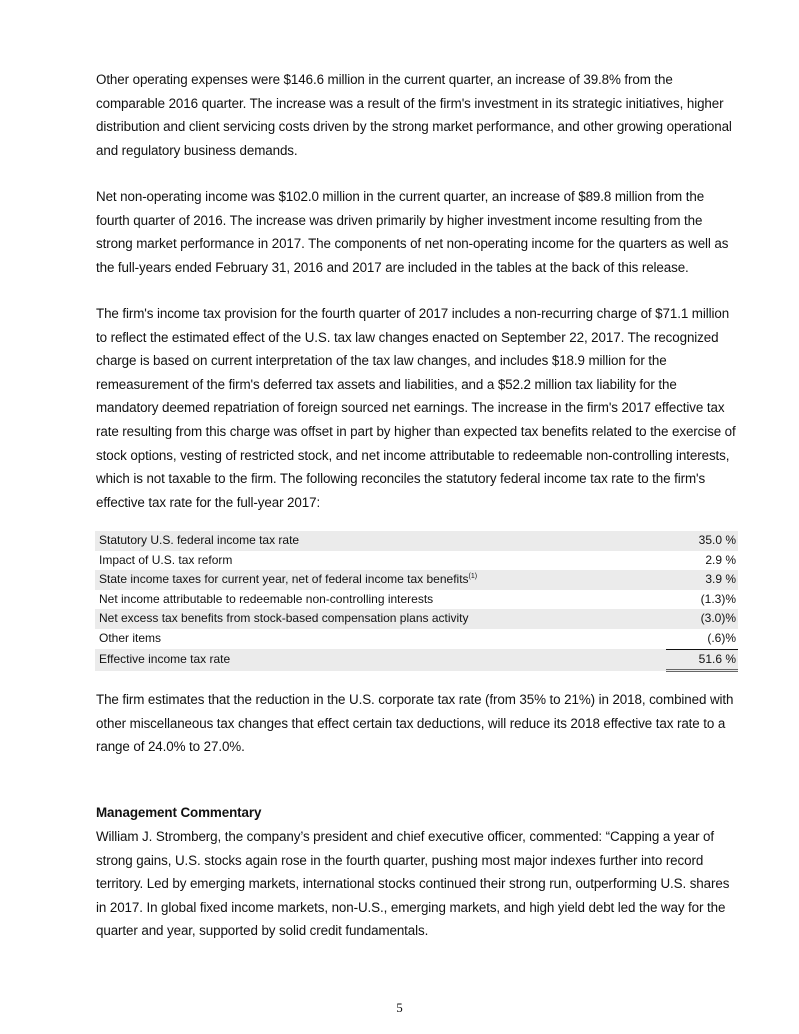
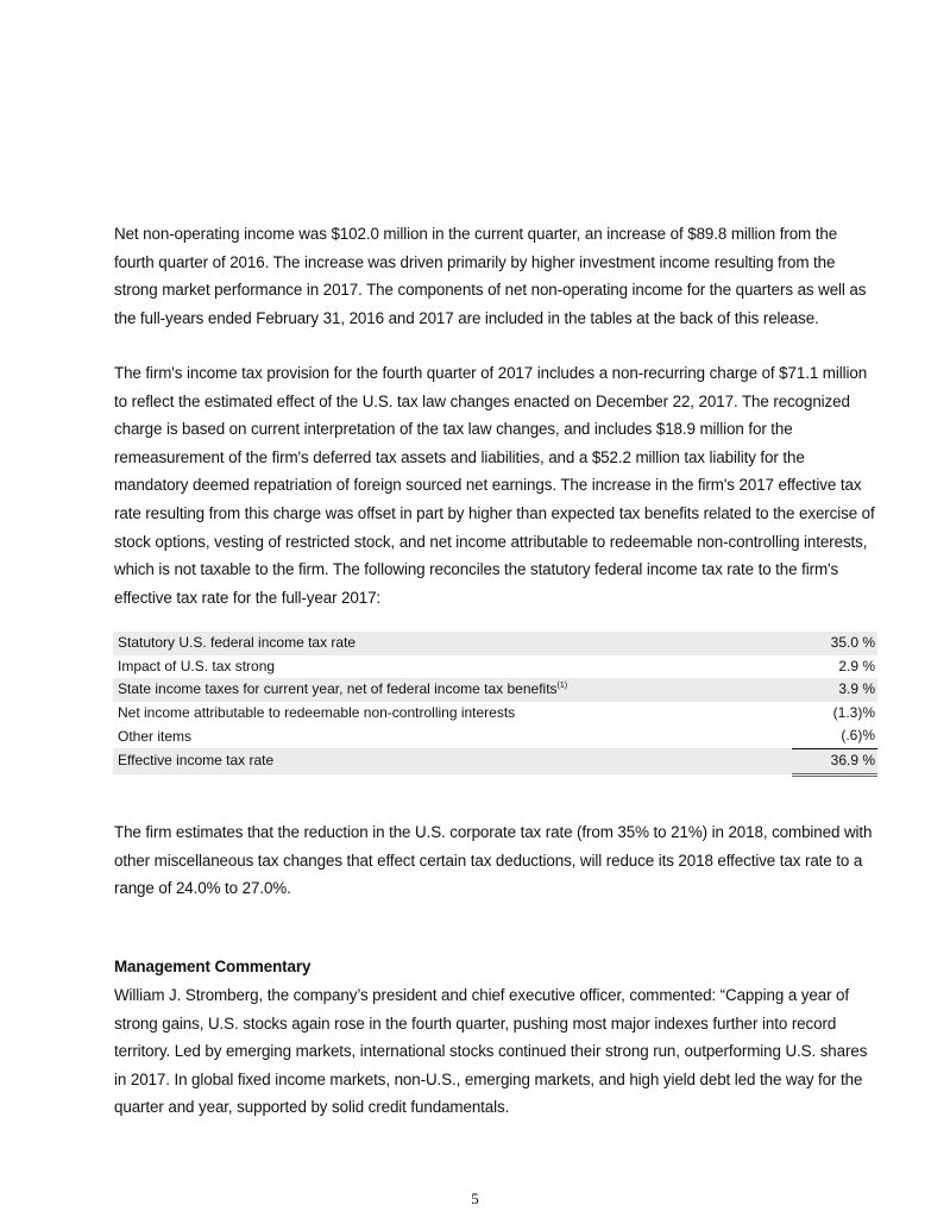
- Other operating expenses were $146.6 million in the current quarter, an increase of 39.8% from the comparable 2016 quarter. The increase was a result of the firm's investment in its strategic initiatives, higher distribution and client servicing costs driven by the strong market performance, and other growing operational and regulatory business demands.
  Net non-operating income was $102.0 million in the current quarter, an increase of $89.8 million from the fourth quarter of 2016. The increase was driven primarily by higher investment income resulting from the strong market performance in 2017. The components of net non-operating income for the quarters as well as the full-years ended February 31, 2016 and 2017 are included in the tables at the back of this release.
- The firm's income tax provision for the fourth quarter of 2017 includes a non-recurring charge of $71.1 million to reflect the estimated effect of the U.S. tax law changes enacted on September 22, 2017. The recognized charge is based on current interpretation of the tax law changes, and includes $18.9 million for the remeasurement of the firm's deferred tax assets and liabilities, and a $52.2 million tax liability for the mandatory deemed repatriation of foreign sourced net earnings. The increase in the firm's 2017 effective tax rate resulting from this charge was offset in part by higher than expected tax benefits related to the exercise of stock options, vesting of restricted stock, and net income attributable to redeemable non-controlling interests, which is not taxable to the firm. The following reconciles the statutory federal income tax rate to the firm's effective tax rate for the full-year 2017:
+ The firm's income tax provision for the fourth quarter of 2017 includes a non-recurring charge of $71.1 million to reflect the estimated effect of the U.S. tax law changes enacted on December 22, 2017. The recognized charge is based on current interpretation of the tax law changes, and includes $18.9 million for the remeasurement of the firm's deferred tax assets and liabilities, and a $52.2 million tax liability for the mandatory deemed repatriation of foreign sourced net earnings. The increase in the firm's 2017 effective tax rate resulting from this charge was offset in part by higher than expected tax benefits related to the exercise of stock options, vesting of restricted stock, and net income attributable to redeemable non-controlling interests, which is not taxable to the firm. The following reconciles the statutory federal income tax rate to the firm's effective tax rate for the full-year 2017:
  Statutory U.S. federal income tax rate	35.0 %
- Impact of U.S. tax reform	2.9 %
+ Impact of U.S. tax strong	2.9 %
  State income taxes for current year, net of federal income tax benefits	3.9 %
  Net income attributable to redeemable non-controlling interests	(1.3)%
- Net excess tax benefits from stock-based compensation plans activity	(3.0)%
  Other items	(.6)%
- Effective income tax rate	51.6 %
+ Effective income tax rate	36.9 %
  The firm estimates that the reduction in the U.S. corporate tax rate (from 35% to 21%) in 2018, combined with other miscellaneous tax changes that effect certain tax deductions, will reduce its 2018 effective tax rate to a range of 24.0% to 27.0%.
  Management Commentary
  William J. Stromberg, the company’s president and chief executive officer, commented: “Capping a year of strong gains, U.S. stocks again rose in the fourth quarter, pushing most major indexes further into record territory. Led by emerging markets, international stocks continued their strong run, outperforming U.S. shares in 2017. In global fixed income markets, non-U.S., emerging markets, and high yield debt led the way for the quarter and year, supported by solid credit fundamentals.
  5
